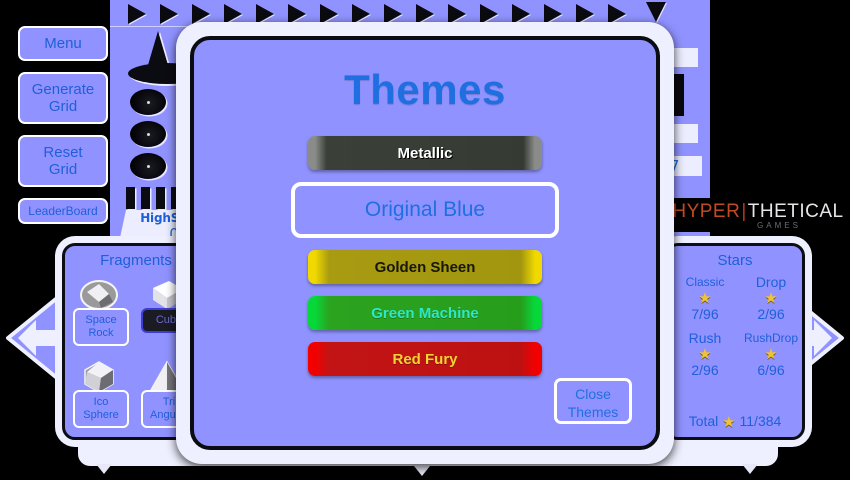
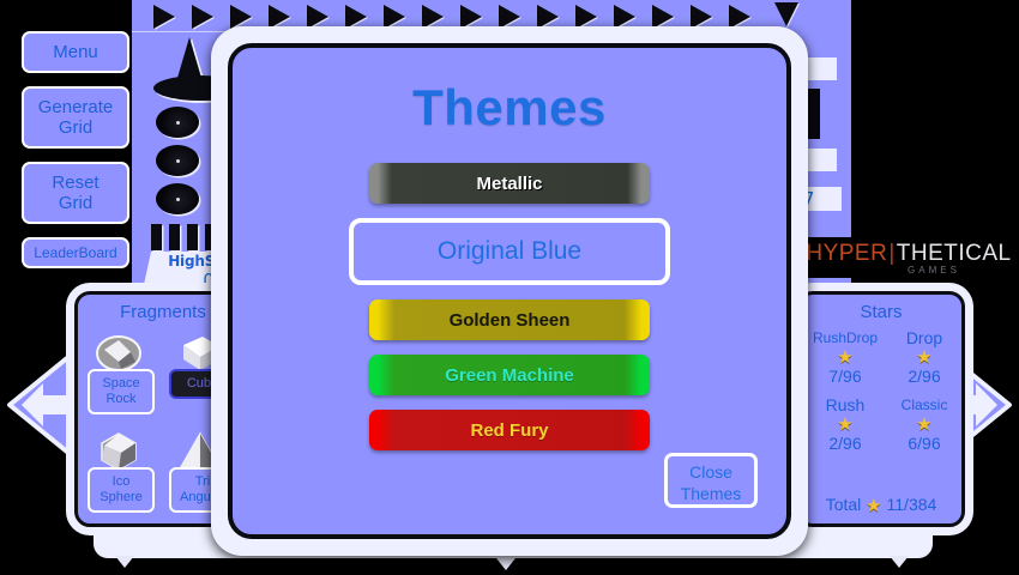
  0
  HYPER|THETICAL
  GAMES
  Menu
  Generate
  Grid
  Reset
  Grid
  LeaderBoard
  Fragments
  Space
  Rock
  Cub
  Ico
  Sphere
  Tri
  Stars
- Classic
+ RushDrop
  ★
  7/96
  Drop
  ★
  2/96
  Rush
  ★
  2/96
- RushDrop
+ Classic
  ★
  6/96
  Total ★ 11/384
  Themes
  Metallic
  Original Blue
  Golden Sheen
  Green Machine
  Red Fury
  Close
  Themes
